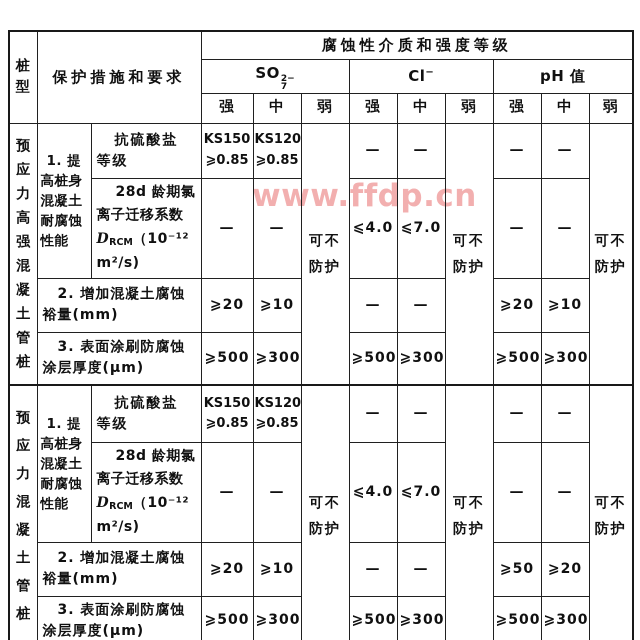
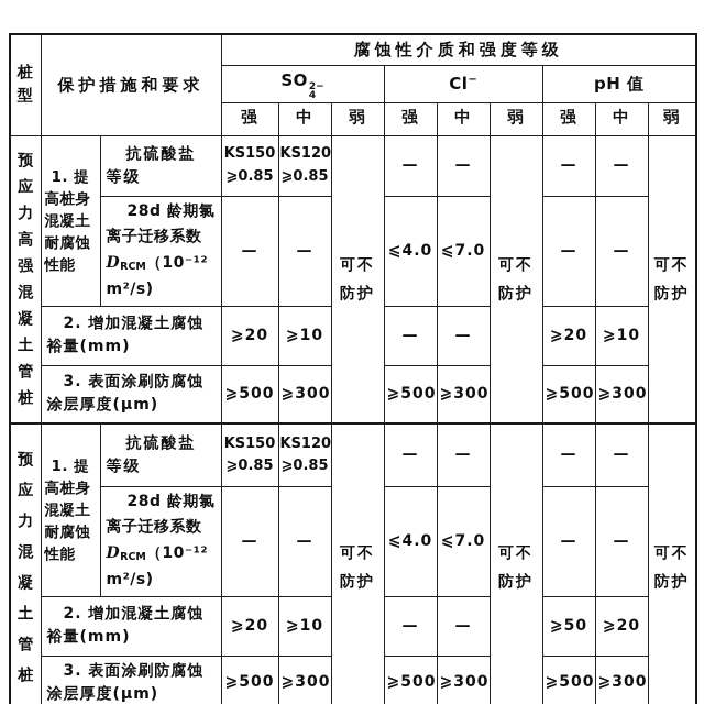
- www.ffdp.cn
  桩 型	保护措施和要求	腐蚀性介质和强度等级
- SO2−7	Cl−	pH 值
+ SO2−4	Cl−	pH 值
  强	中	弱	强	中	弱	强	中	弱
  预应力高强混凝土管桩	1. 提 高桩身 混凝土 耐腐蚀 性能	抗硫酸盐 等级	KS150 ⩾0.85	KS120 ⩾0.85	可不 防护	—	—	可不 防护	—	—	可不 防护
  28d 龄期氯离子迁移系数 DRCM（10⁻¹² m²/s)	—	—	⩽4.0	⩽7.0	—	—
  2. 增加混凝土腐蚀 裕量(mm)	⩾20	⩾10	—	—	⩾20	⩾10
  3. 表面涂刷防腐蚀 涂层厚度(μm)	⩾500	⩾300	⩾500	⩾300	⩾500	⩾300
  预应力混凝土管桩	1. 提 高桩身 混凝土 耐腐蚀 性能	抗硫酸盐 等级	KS150 ⩾0.85	KS120 ⩾0.85	可不 防护	—	—	可不 防护	—	—	可不 防护
  28d 龄期氯离子迁移系数 DRCM（10⁻¹² m²/s)	—	—	⩽4.0	⩽7.0	—	—
  2. 增加混凝土腐蚀 裕量(mm)	⩾20	⩾10	—	—	⩾50	⩾20
  3. 表面涂刷防腐蚀 涂层厚度(μm)	⩾500	⩾300	⩾500	⩾300	⩾500	⩾300
